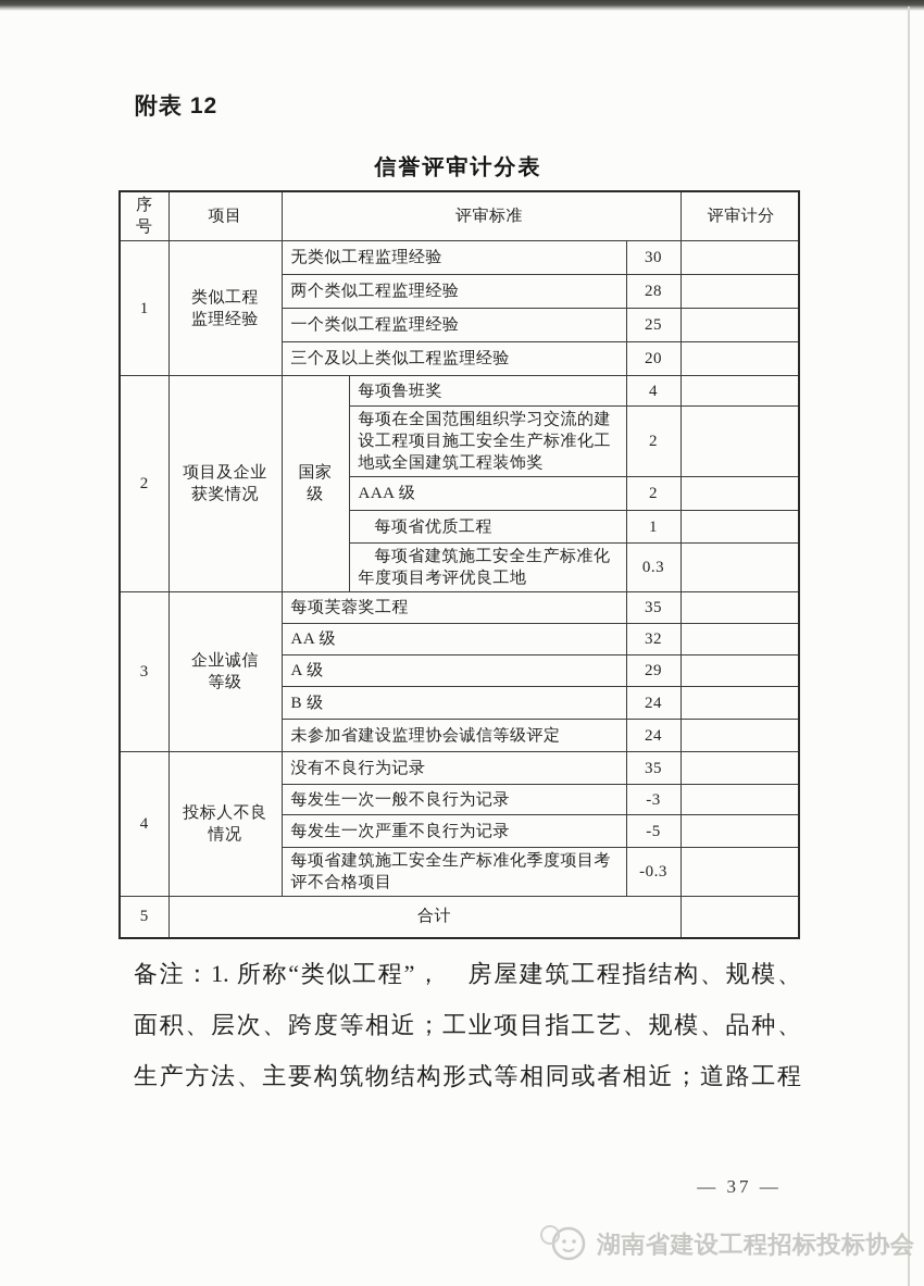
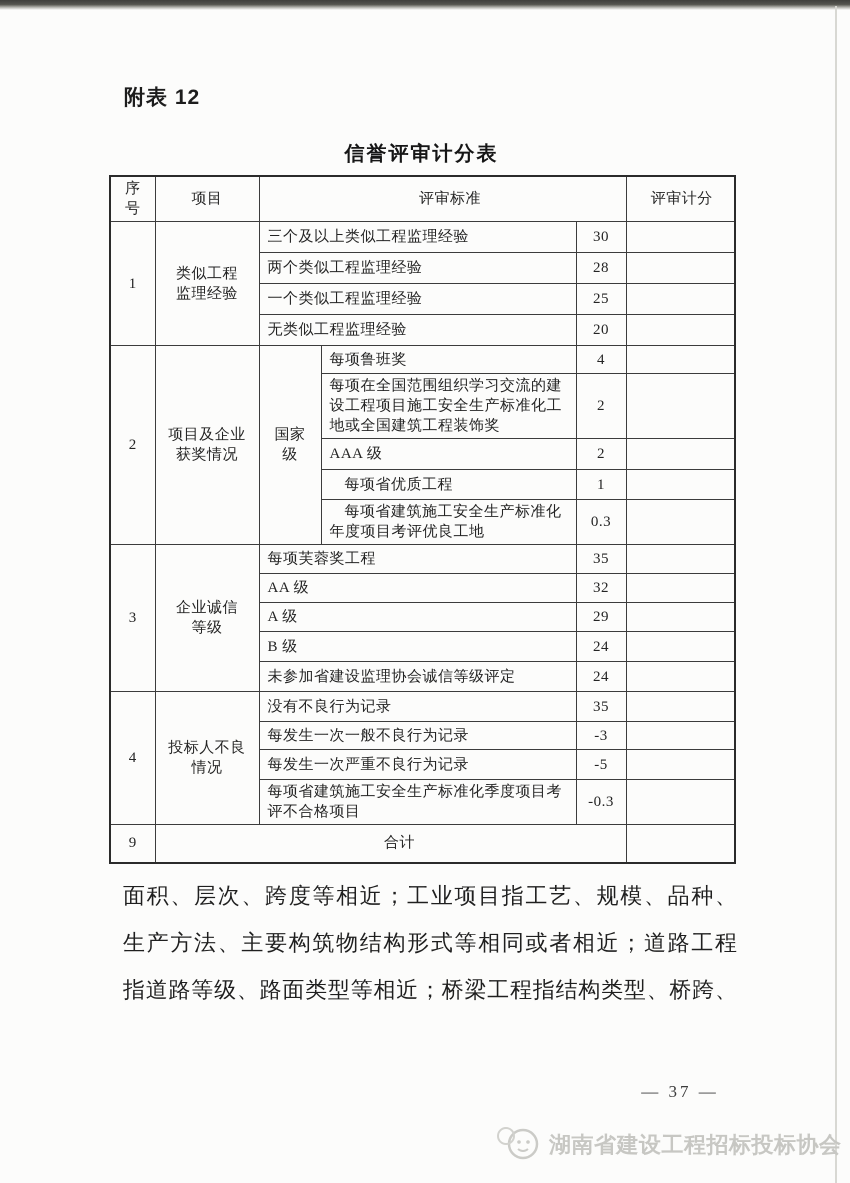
  附表 12
  信誉评审计分表
  序 号	项目	评审标准	评审计分
- 1	类似工程 监理经验	无类似工程监理经验	30
+ 1	类似工程 监理经验	三个及以上类似工程监理经验	30
  两个类似工程监理经验	28
  一个类似工程监理经验	25
- 三个及以上类似工程监理经验	20
+ 无类似工程监理经验	20
  2	项目及企业 获奖情况	国家 级	每项鲁班奖	4
  每项在全国范围组织学习交流的建设工程项目施工安全生产标准化工地或全国建筑工程装饰奖	2
  AAA 级	2
  每项省优质工程	1
  每项省建筑施工安全生产标准化年度项目考评优良工地	0.3
  3	企业诚信 等级	每项芙蓉奖工程	35
  AA 级	32
  A 级	29
  B 级	24
  未参加省建设监理协会诚信等级评定	24
  4	投标人不良 情况	没有不良行为记录	35
  每发生一次一般不良行为记录	-3
  每发生一次严重不良行为记录	-5
  每项省建筑施工安全生产标准化季度项目考评不合格项目	-0.3
- 5	合计
+ 9	合计
- 备注：1. 所称“类似工程”， 房屋建筑工程指结构、规模、
  面积、层次、跨度等相近；工业项目指工艺、规模、品种、
  生产方法、主要构筑物结构形式等相同或者相近；道路工程
+ 指道路等级、路面类型等相近；桥梁工程指结构类型、桥跨、
  — 37 —
  湖南省建设工程招标投标协会
